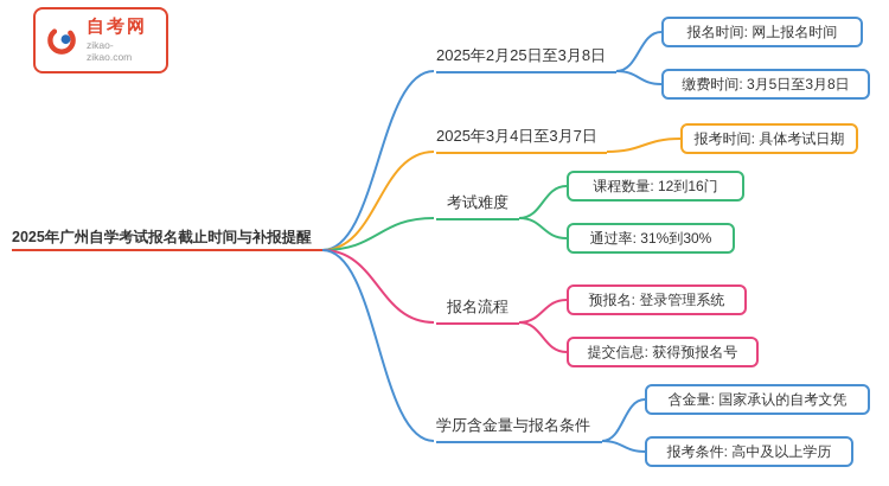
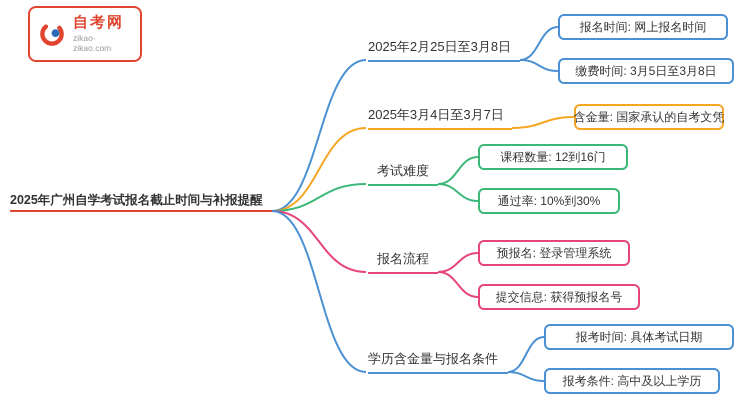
  自考网
  zikao-zikao.com
  2025年广州自学考试报名截止时间与补报提醒
  2025年2月25日至3月8日
  报名时间: 网上报名时间
  缴费时间: 3月5日至3月8日
  2025年3月4日至3月7日
- 报考时间: 具体考试日期
+ 含金量: 国家承认的自考文凭
  考试难度
  课程数量: 12到16门
- 通过率: 31%到30%
+ 通过率: 10%到30%
  报名流程
  预报名: 登录管理系统
  提交信息: 获得预报名号
  学历含金量与报名条件
- 含金量: 国家承认的自考文凭
+ 报考时间: 具体考试日期
  报考条件: 高中及以上学历
